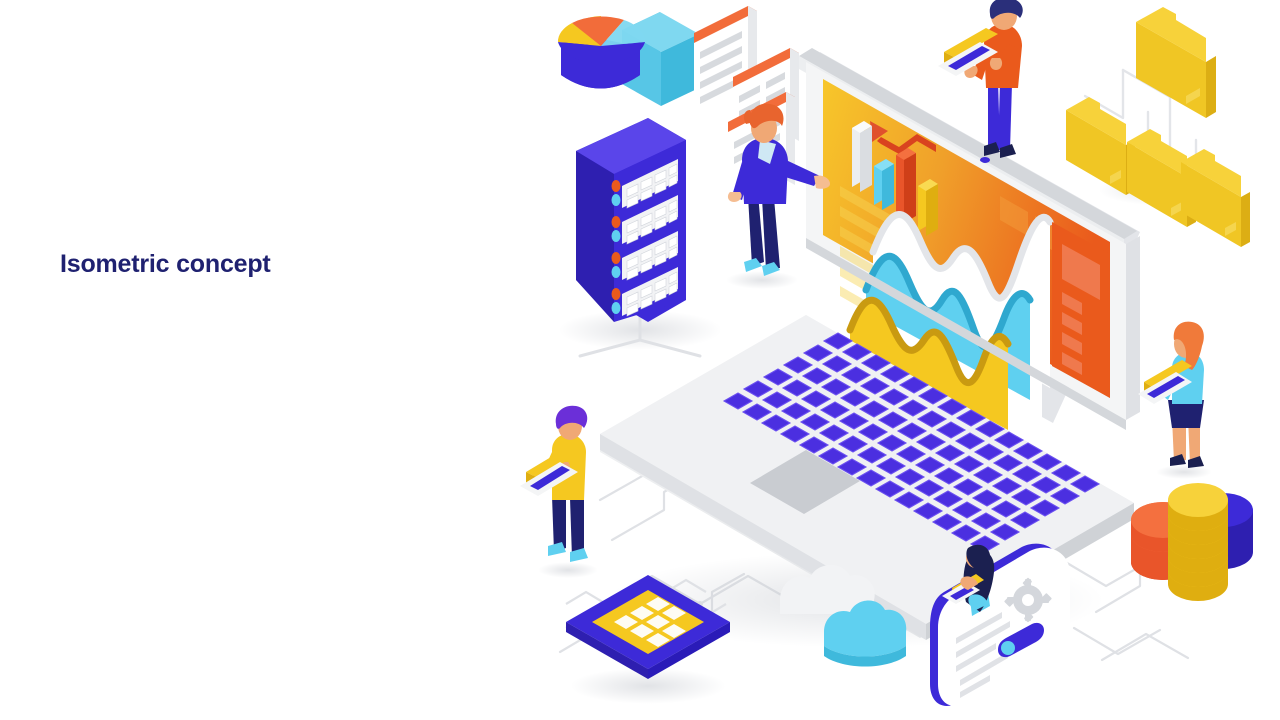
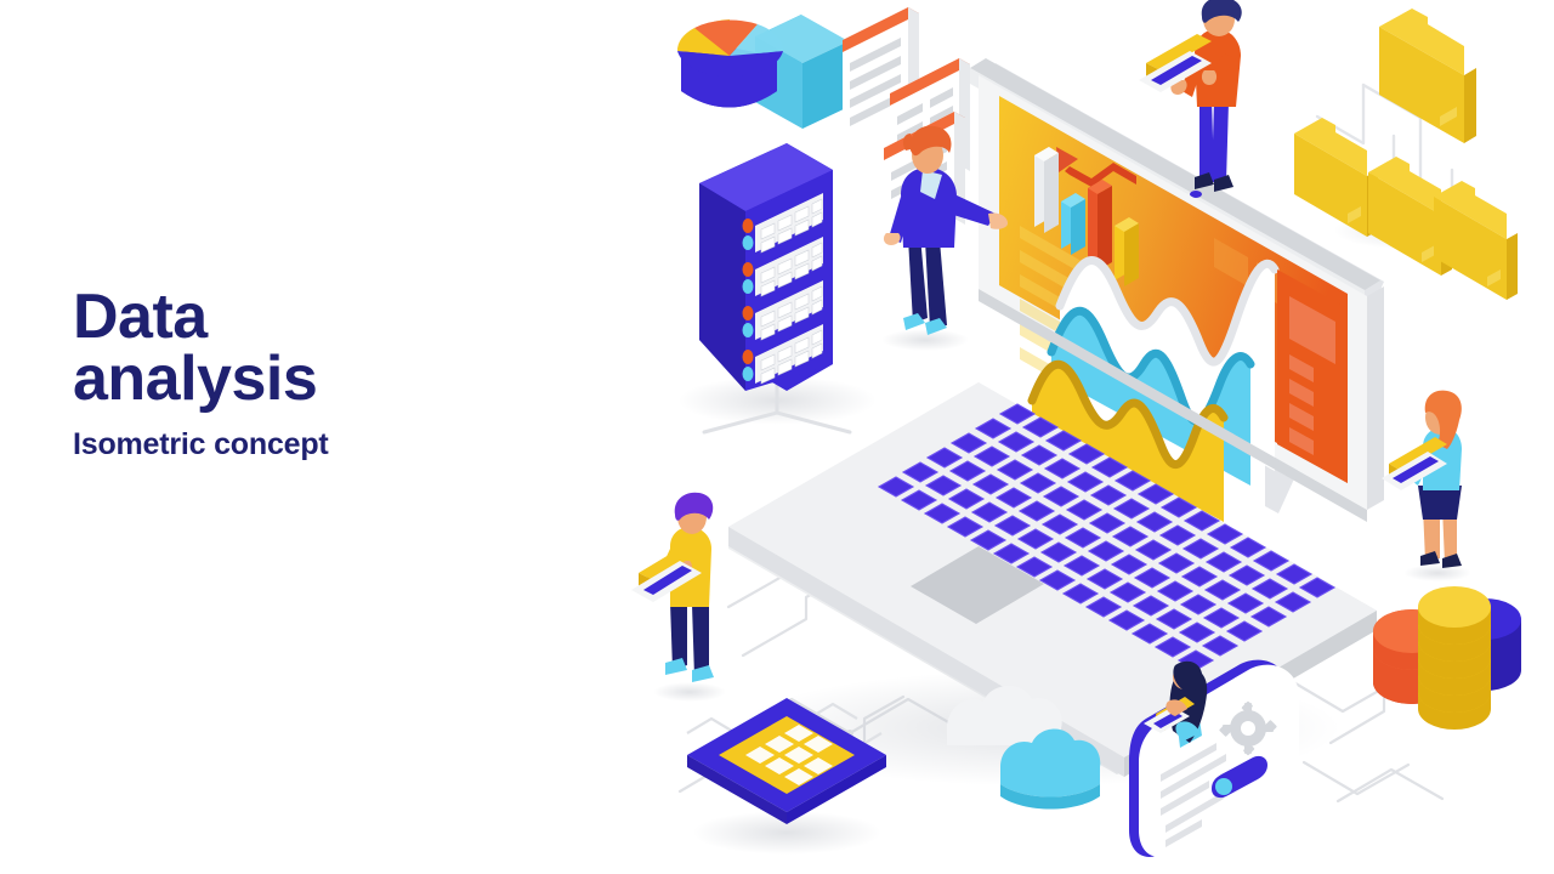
+ Data
+ analysis
  Isometric concept
